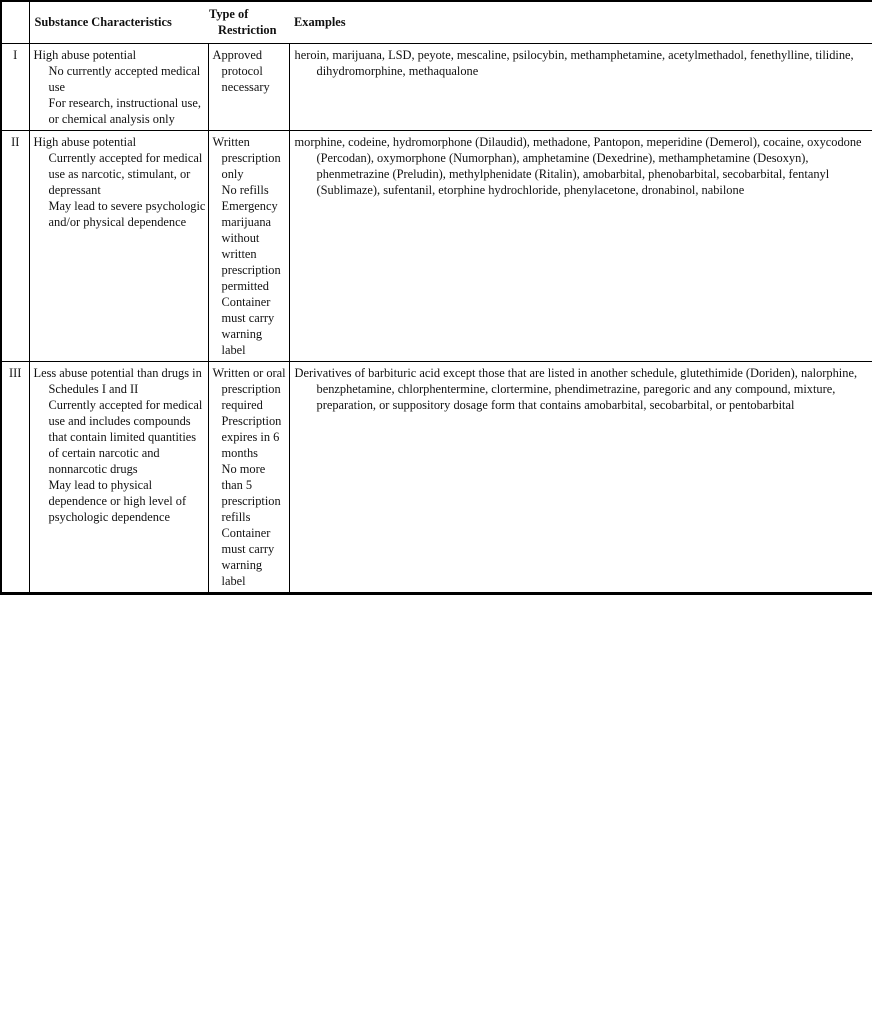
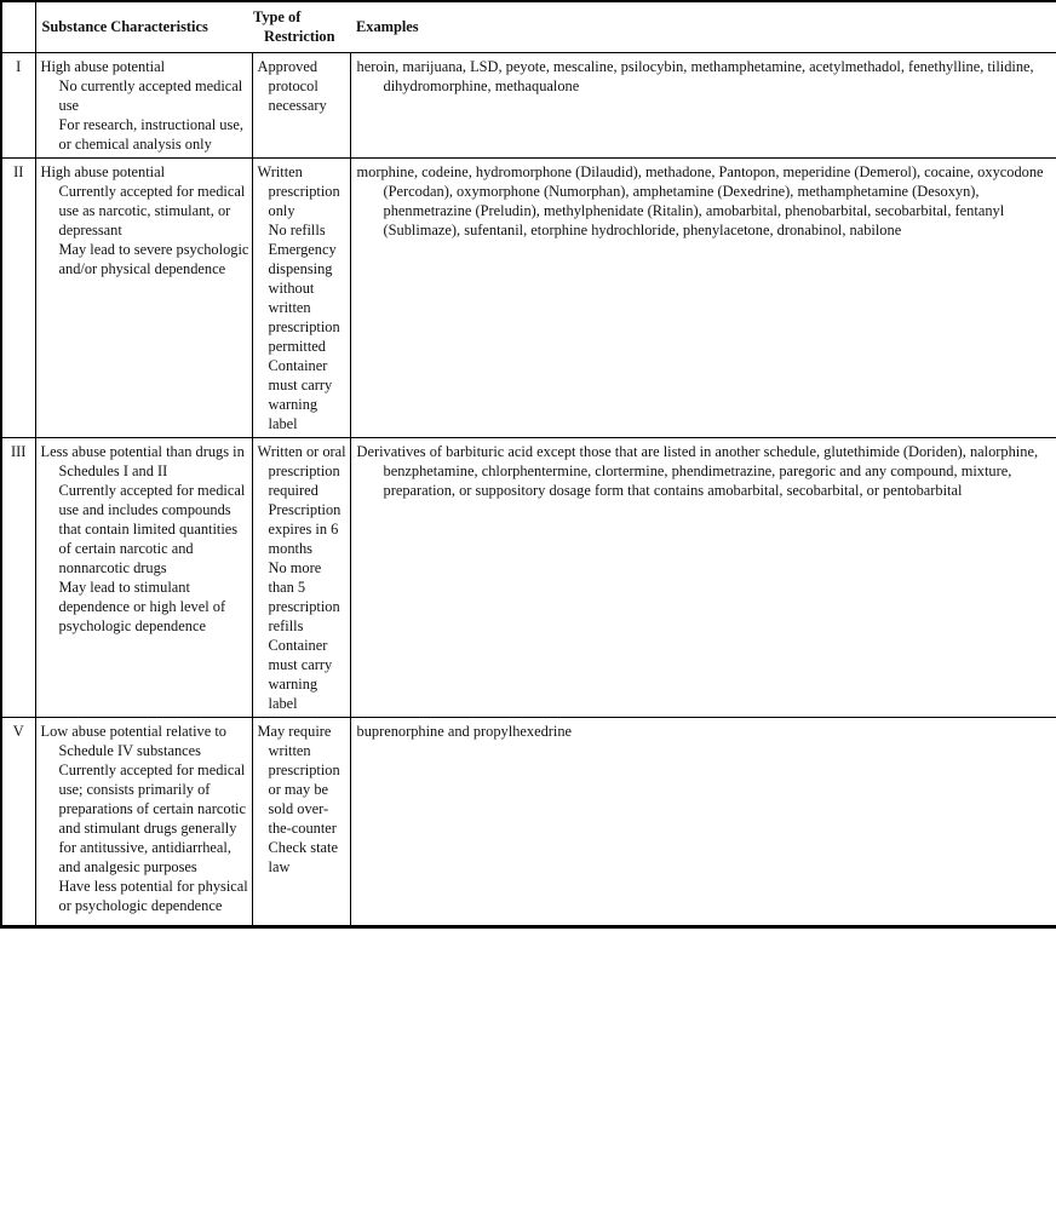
  	Substance Characteristics	Type of Restriction	Examples
  I	High abuse potentialNo currently accepted medical useFor research, instructional use, or chemical analysis only	Approved protocol necessary	heroin, marijuana, LSD, peyote, mescaline, psilocybin, methamphetamine, acetylmethadol, fenethylline, tilidine, dihydromorphine, methaqualone
- II	High abuse potentialCurrently accepted for medical use as narcotic, stimulant, or depressantMay lead to severe psychologic and/or physical dependence	Written prescription onlyNo refillsEmergency marijuana without written prescription permittedContainer must carry warning label	morphine, codeine, hydromorphone (Dilaudid), methadone, Pantopon, meperidine (Demerol), cocaine, oxycodone (Percodan), oxymorphone (Numorphan), amphetamine (Dexedrine), methamphetamine (Desoxyn), phenmetrazine (Preludin), methylphenidate (Ritalin), amobarbital, phenobarbital, secobarbital, fentanyl (Sublimaze), sufentanil, etorphine hydrochloride, phenylacetone, dronabinol, nabilone
+ II	High abuse potentialCurrently accepted for medical use as narcotic, stimulant, or depressantMay lead to severe psychologic and/or physical dependence	Written prescription onlyNo refillsEmergency dispensing without written prescription permittedContainer must carry warning label	morphine, codeine, hydromorphone (Dilaudid), methadone, Pantopon, meperidine (Demerol), cocaine, oxycodone (Percodan), oxymorphone (Numorphan), amphetamine (Dexedrine), methamphetamine (Desoxyn), phenmetrazine (Preludin), methylphenidate (Ritalin), amobarbital, phenobarbital, secobarbital, fentanyl (Sublimaze), sufentanil, etorphine hydrochloride, phenylacetone, dronabinol, nabilone
- III	Less abuse potential than drugs in Schedules I and IICurrently accepted for medical use and includes compounds that contain limited quantities of certain narcotic and nonnarcotic drugsMay lead to physical dependence or high level of psychologic dependence	Written or oral prescription requiredPrescription expires in 6 monthsNo more than 5 prescription refillsContainer must carry warning label	Derivatives of barbituric acid except those that are listed in another schedule, glutethimide (Doriden), nalorphine, benzphetamine, chlorphentermine, clortermine, phendimetrazine, paregoric and any compound, mixture, preparation, or suppository dosage form that contains amobarbital, secobarbital, or pentobarbital
+ III	Less abuse potential than drugs in Schedules I and IICurrently accepted for medical use and includes compounds that contain limited quantities of certain narcotic and nonnarcotic drugsMay lead to stimulant dependence or high level of psychologic dependence	Written or oral prescription requiredPrescription expires in 6 monthsNo more than 5 prescription refillsContainer must carry warning label	Derivatives of barbituric acid except those that are listed in another schedule, glutethimide (Doriden), nalorphine, benzphetamine, chlorphentermine, clortermine, phendimetrazine, paregoric and any compound, mixture, preparation, or suppository dosage form that contains amobarbital, secobarbital, or pentobarbital
+ V	Low abuse potential relative to Schedule IV substancesCurrently accepted for medical use; consists primarily of preparations of certain narcotic and stimulant drugs generally for antitussive, antidiarrheal, and analgesic purposesHave less potential for physical or psychologic dependence	May require written prescription or may be sold over-the-counterCheck state law	buprenorphine and propylhexedrine
